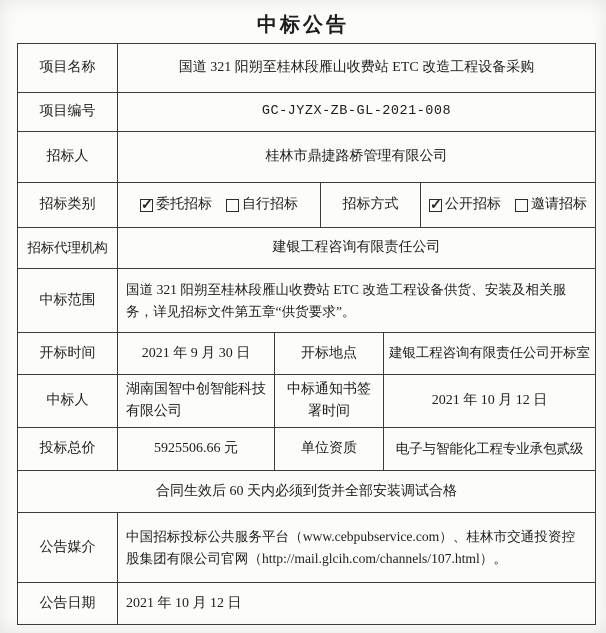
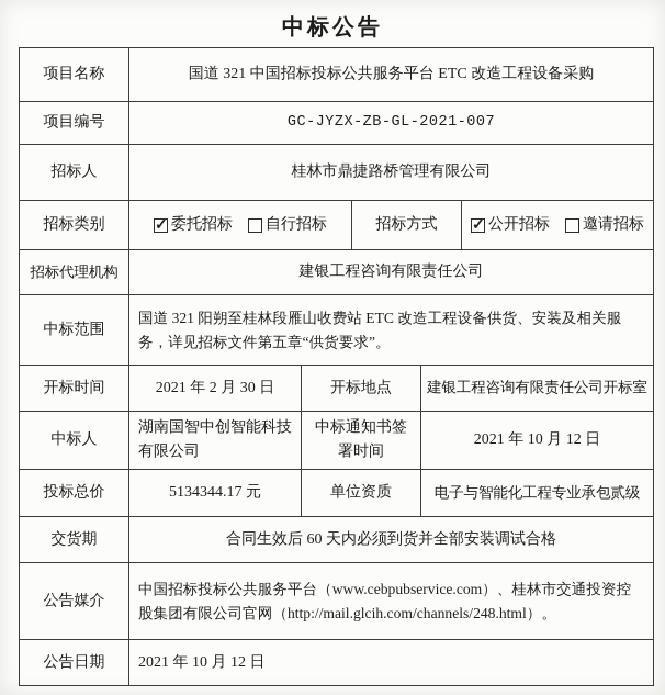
  中标公告
  项目名称
- 国道 321 阳朔至桂林段雁山收费站 ETC 改造工程设备采购
+ 国道 321 中国招标投标公共服务平台 ETC 改造工程设备采购
  项目编号
- GC-JYZX-ZB-GL-2021-008
+ GC-JYZX-ZB-GL-2021-007
  招标人
  桂林市鼎捷路桥管理有限公司
  招标类别
  委托招标
  自行招标
  招标方式
  公开招标
  邀请招标
  招标代理机构
  建银工程咨询有限责任公司
  中标范围
  国道 321 阳朔至桂林段雁山收费站 ETC 改造工程设备供货、安装及相关服务，详见招标文件第五章“供货要求”。
  开标时间
- 2021 年 9 月 30 日
+ 2021 年 2 月 30 日
  开标地点
  建银工程咨询有限责任公司开标室
  中标人
  湖南国智中创智能科技有限公司
  中标通知书签署时间
  2021 年 10 月 12 日
  投标总价
- 5925506.66 元
+ 5134344.17 元
  单位资质
  电子与智能化工程专业承包贰级
+ 交货期
  合同生效后 60 天内必须到货并全部安装调试合格
  公告媒介
- 中国招标投标公共服务平台（www.cebpubservice.com）、桂林市交通投资控股集团有限公司官网（http://mail.glcih.com/channels/107.html）。
+ 中国招标投标公共服务平台（www.cebpubservice.com）、桂林市交通投资控股集团有限公司官网（http://mail.glcih.com/channels/248.html）。
  公告日期
  2021 年 10 月 12 日
